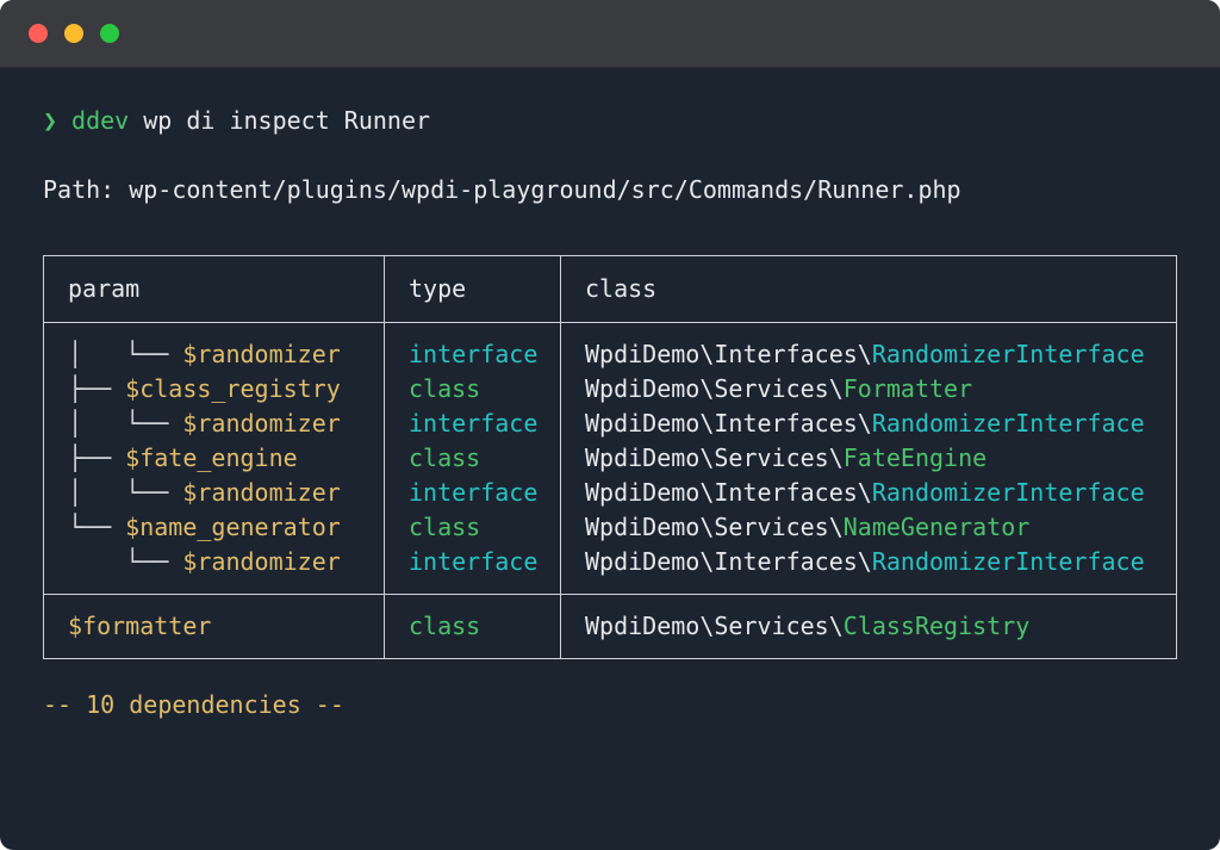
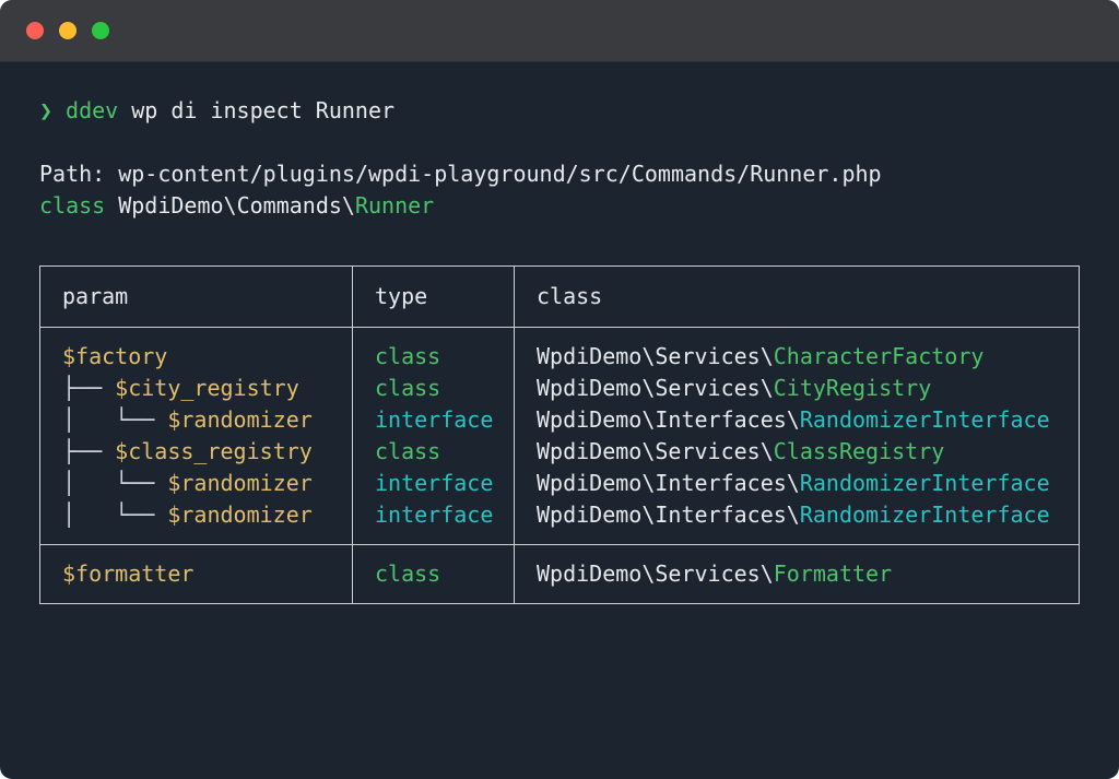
  ❯ ddev wp di inspect Runner
  Path: wp-content/plugins/wpdi-playground/src/Commands/Runner.php
+ class WpdiDemo\Commands\Runner
  param	type	class
+ $factory	class	WpdiDemo\Services\CharacterFactory
+ ├── $city_registry	class	WpdiDemo\Services\CityRegistry
  │ └── $randomizer	interface	WpdiDemo\Interfaces\RandomizerInterface
- ├── $class_registry	class	WpdiDemo\Services\Formatter
+ ├── $class_registry	class	WpdiDemo\Services\ClassRegistry
  │ └── $randomizer	interface	WpdiDemo\Interfaces\RandomizerInterface
- ├── $fate_engine	class	WpdiDemo\Services\FateEngine
  │ └── $randomizer	interface	WpdiDemo\Interfaces\RandomizerInterface
- └── $name_generator	class	WpdiDemo\Services\NameGenerator
- └── $randomizer	interface	WpdiDemo\Interfaces\RandomizerInterface
- $formatter	class	WpdiDemo\Services\ClassRegistry
+ $formatter	class	WpdiDemo\Services\Formatter
- -- 10 dependencies --
